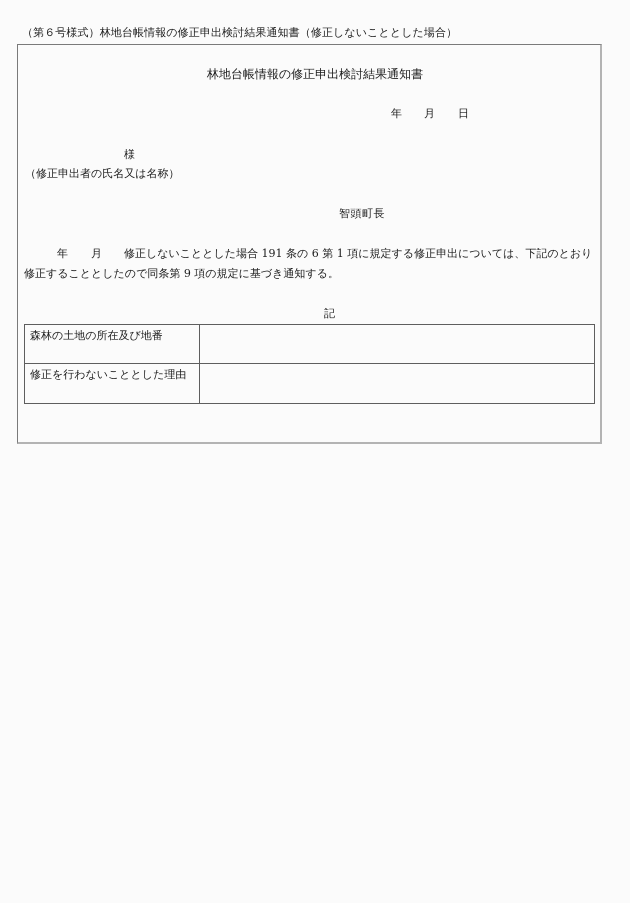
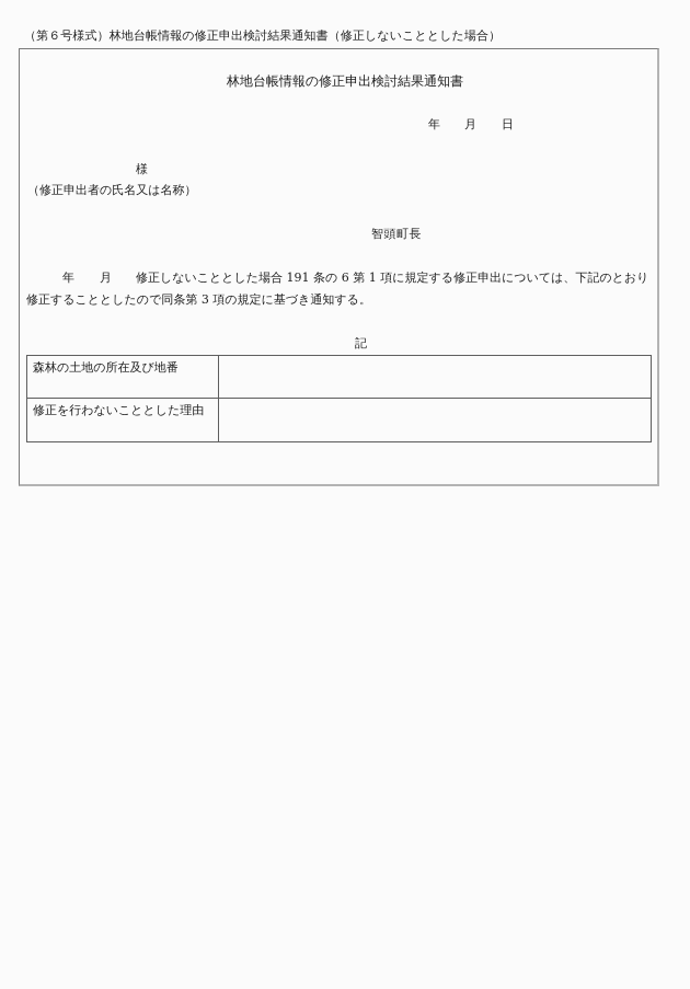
  （第６号様式）林地台帳情報の修正申出検討結果通知書（修正しないこととした場合）
  林地台帳情報の修正申出検討結果通知書
  年
  月
  日
  様
  （修正申出者の氏名又は名称）
  智頭町長
  年 月 修正しないこととした場合 191 条の 6 第 1 項に規定する修正申出については、下記のとおり
- 修正することとしたので同条第 9 項の規定に基づき通知する。
+ 修正することとしたので同条第 3 項の規定に基づき通知する。
  記
  森林の土地の所在及び地番
  修正を行わないこととした理由
